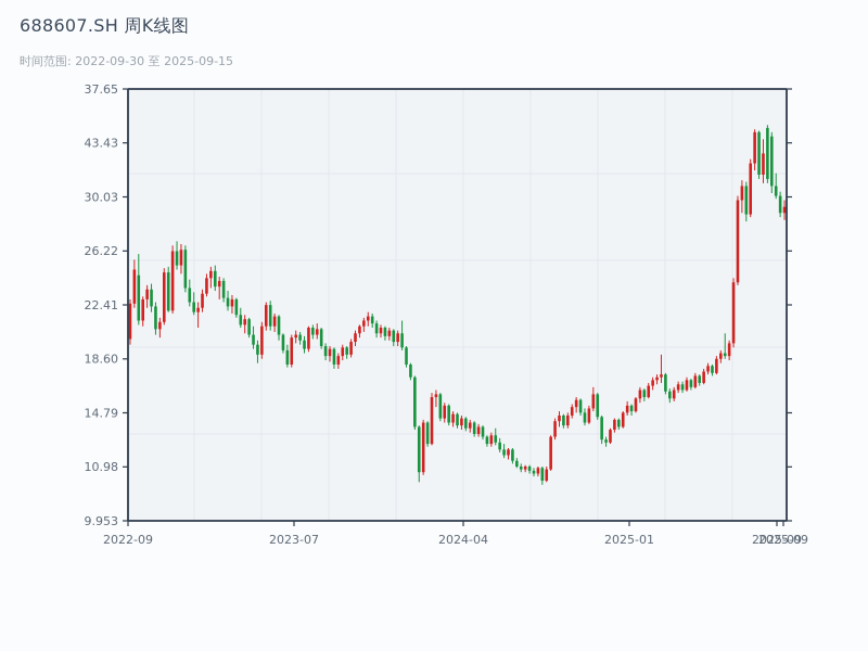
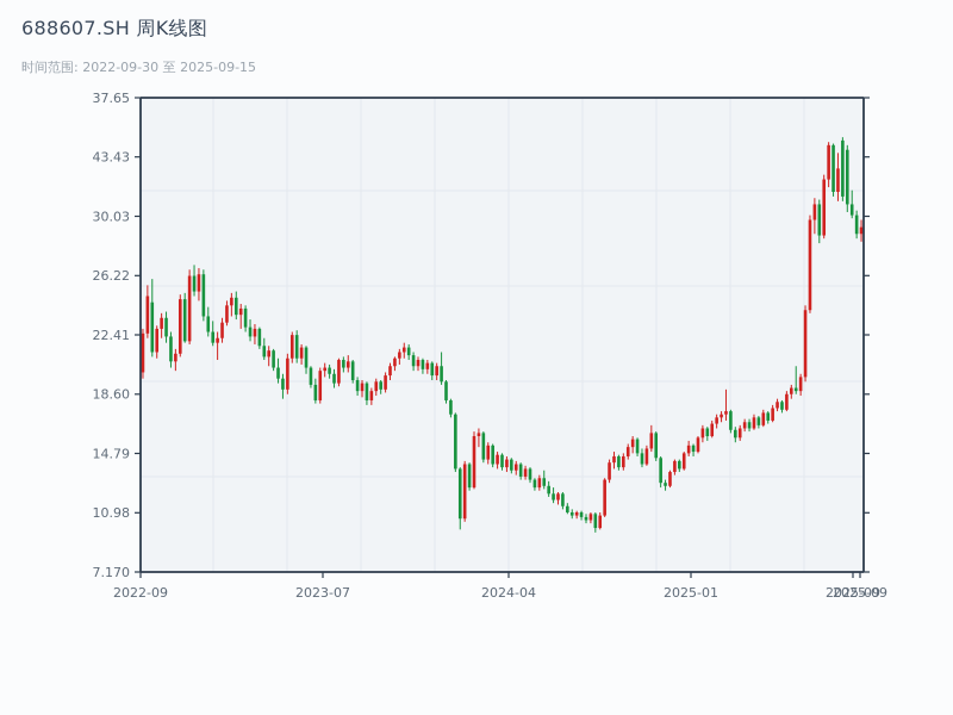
  37.65
  43.43
  30.03
  26.22
  22.41
  18.60
  14.79
  10.98
- 9.953
+ 7.170
  2022-09
  2023-07
  2024-04
  2025-01
  2025-09
  2025-09
  688607.SH 周K线图
  时间范围: 2022-09-30 至 2025-09-15
